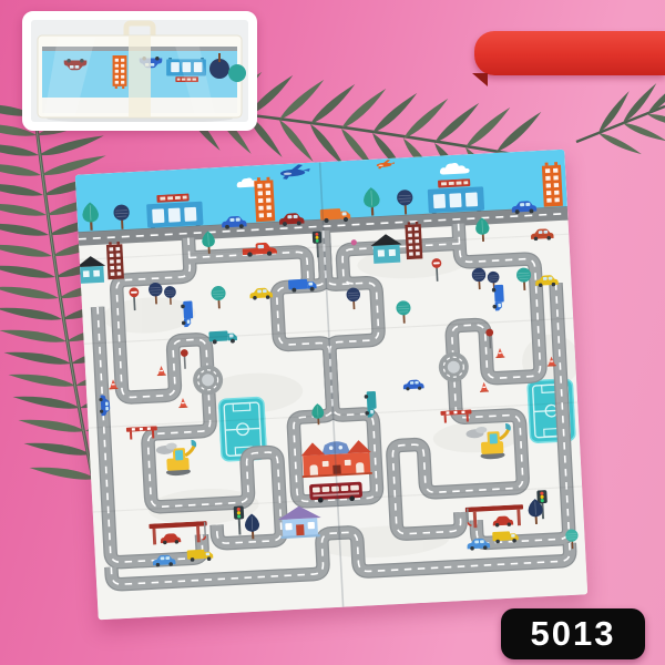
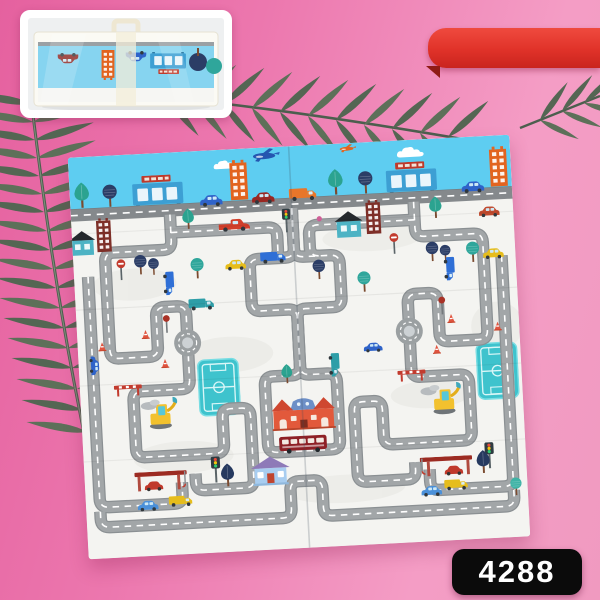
- 5013
+ 4288
